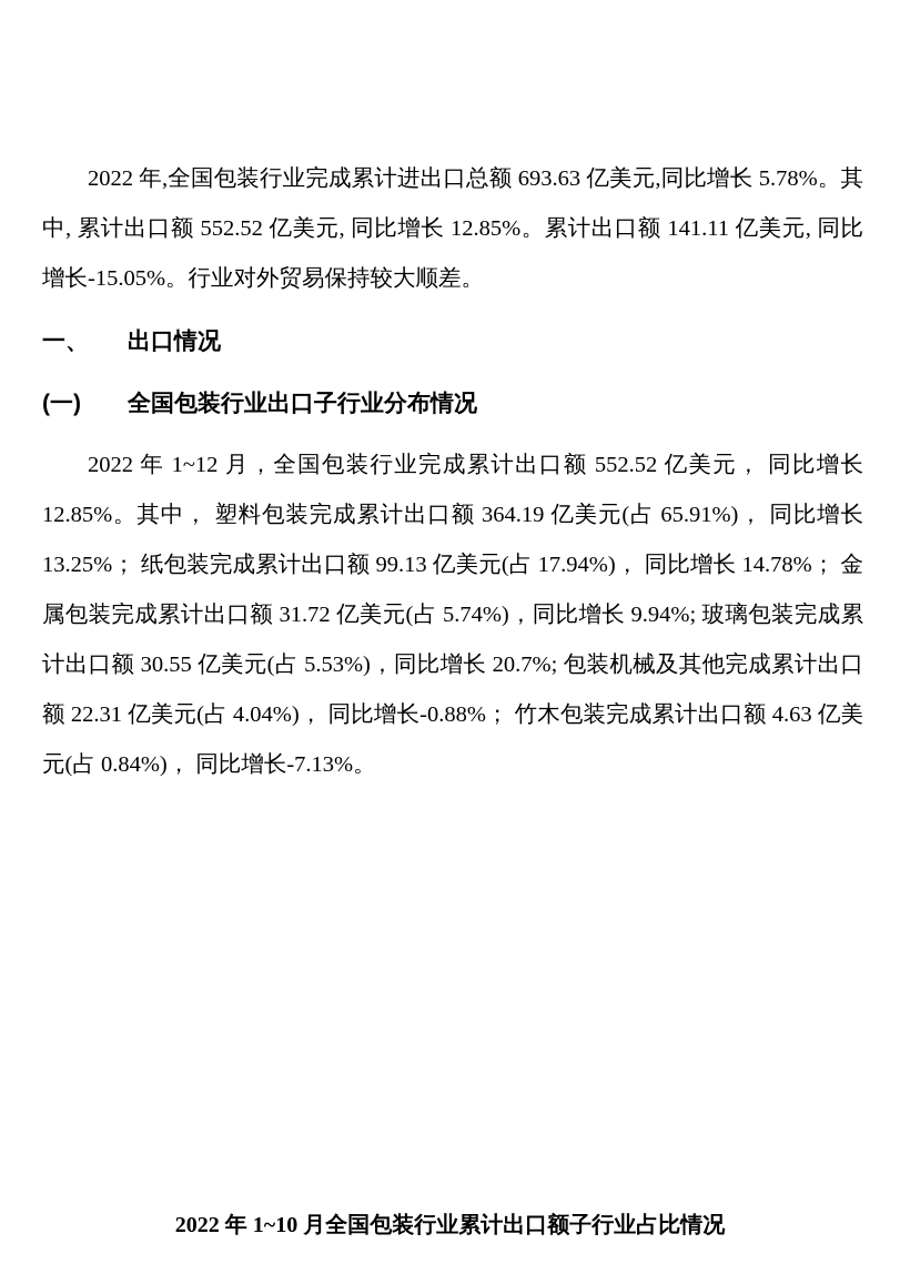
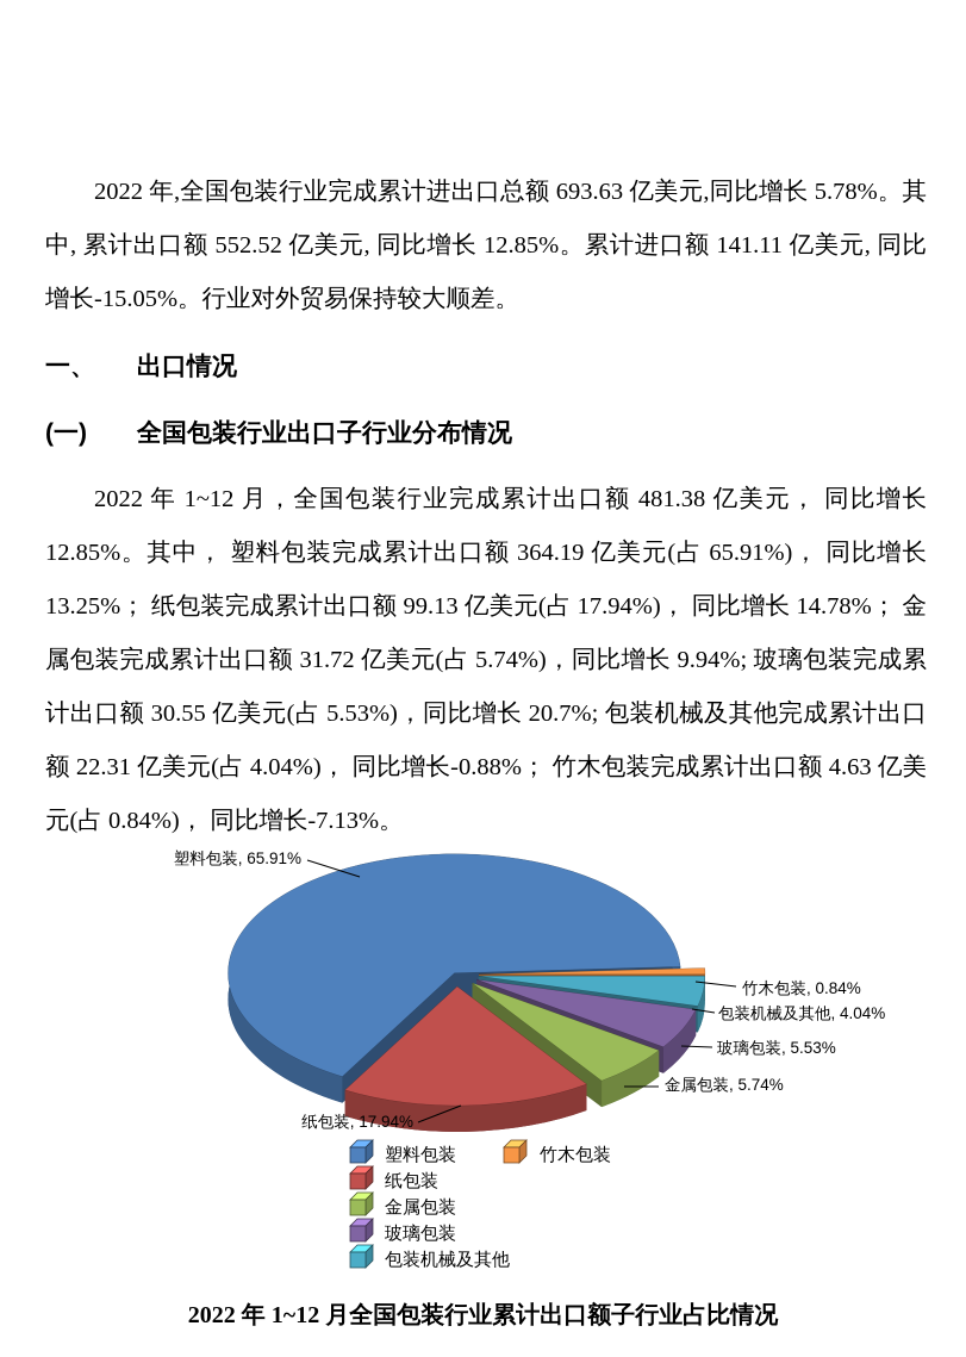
- 2022 年,全国包装行业完成累计进出口总额 693.63 亿美元,同比增长 5.78%。其中, 累计出口额 552.52 亿美元, 同比增长 12.85%。累计出口额 141.11 亿美元, 同比增长-15.05%。行业对外贸易保持较大顺差。
+ 2022 年,全国包装行业完成累计进出口总额 693.63 亿美元,同比增长 5.78%。其中, 累计出口额 552.52 亿美元, 同比增长 12.85%。累计进口额 141.11 亿美元, 同比增长-15.05%。行业对外贸易保持较大顺差。
  一、 出口情况
  (一) 全国包装行业出口子行业分布情况
- 2022 年 1~12 月，全国包装行业完成累计出口额 552.52 亿美元， 同比增长 12.85%。其中， 塑料包装完成累计出口额 364.19 亿美元(占 65.91%)， 同比增长 13.25%； 纸包装完成累计出口额 99.13 亿美元(占 17.94%)， 同比增长 14.78%； 金属包装完成累计出口额 31.72 亿美元(占 5.74%)，同比增长 9.94%; 玻璃包装完成累计出口额 30.55 亿美元(占 5.53%)，同比增长 20.7%; 包装机械及其他完成累计出口额 22.31 亿美元(占 4.04%)， 同比增长-0.88%； 竹木包装完成累计出口额 4.63 亿美元(占 0.84%)， 同比增长-7.13%。
+ 2022 年 1~12 月，全国包装行业完成累计出口额 481.38 亿美元， 同比增长 12.85%。其中， 塑料包装完成累计出口额 364.19 亿美元(占 65.91%)， 同比增长 13.25%； 纸包装完成累计出口额 99.13 亿美元(占 17.94%)， 同比增长 14.78%； 金属包装完成累计出口额 31.72 亿美元(占 5.74%)，同比增长 9.94%; 玻璃包装完成累计出口额 30.55 亿美元(占 5.53%)，同比增长 20.7%; 包装机械及其他完成累计出口额 22.31 亿美元(占 4.04%)， 同比增长-0.88%； 竹木包装完成累计出口额 4.63 亿美元(占 0.84%)， 同比增长-7.13%。
+ 塑料包装, 65.91%
+ 纸包装, 17.94%
+ 金属包装, 5.74%
+ 玻璃包装, 5.53%
+ 包装机械及其他, 4.04%
+ 竹木包装, 0.84%
+ 塑料包装
+ 纸包装
+ 金属包装
+ 玻璃包装
+ 包装机械及其他
+ 竹木包装
- 2022 年 1~10 月全国包装行业累计出口额子行业占比情况
+ 2022 年 1~12 月全国包装行业累计出口额子行业占比情况
